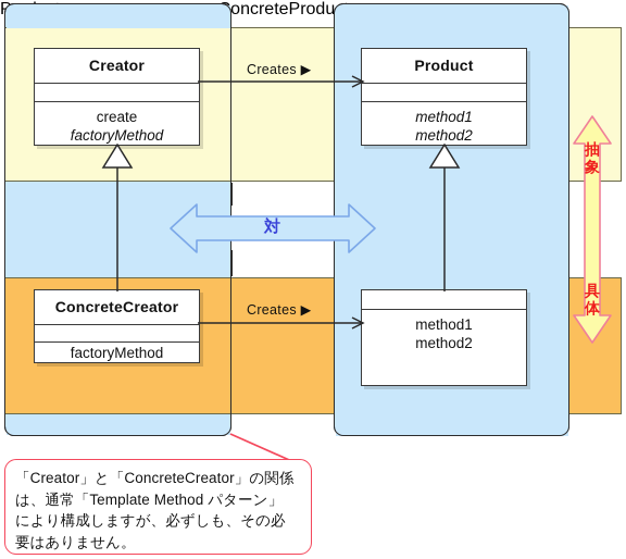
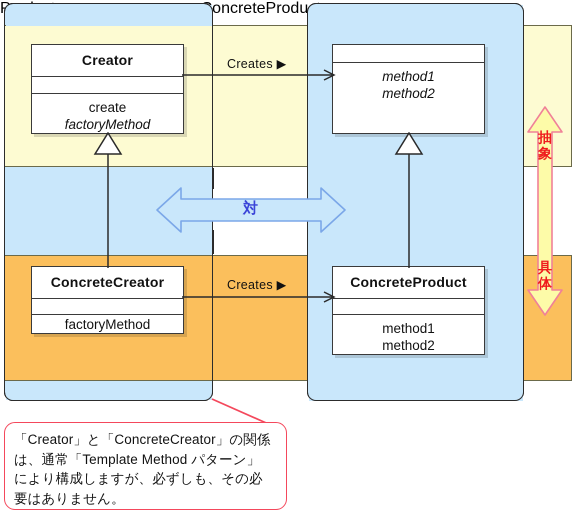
  対
  Creator
  create
  factoryMethod
- Product
  method1
  method2
  ConcreteCreator
  factoryMethod
+ ConcreteProduct
  method1
  method2
  Product ============ -->
  Creates ▶
  ConcreteProduct ============ -->
  Creates ▶
  抽象
  具体
  「Creator」と「ConcreteCreator」の関係
  は、通常「Template Method パターン」
  により構成しますが、必ずしも、その必
  要はありません。
